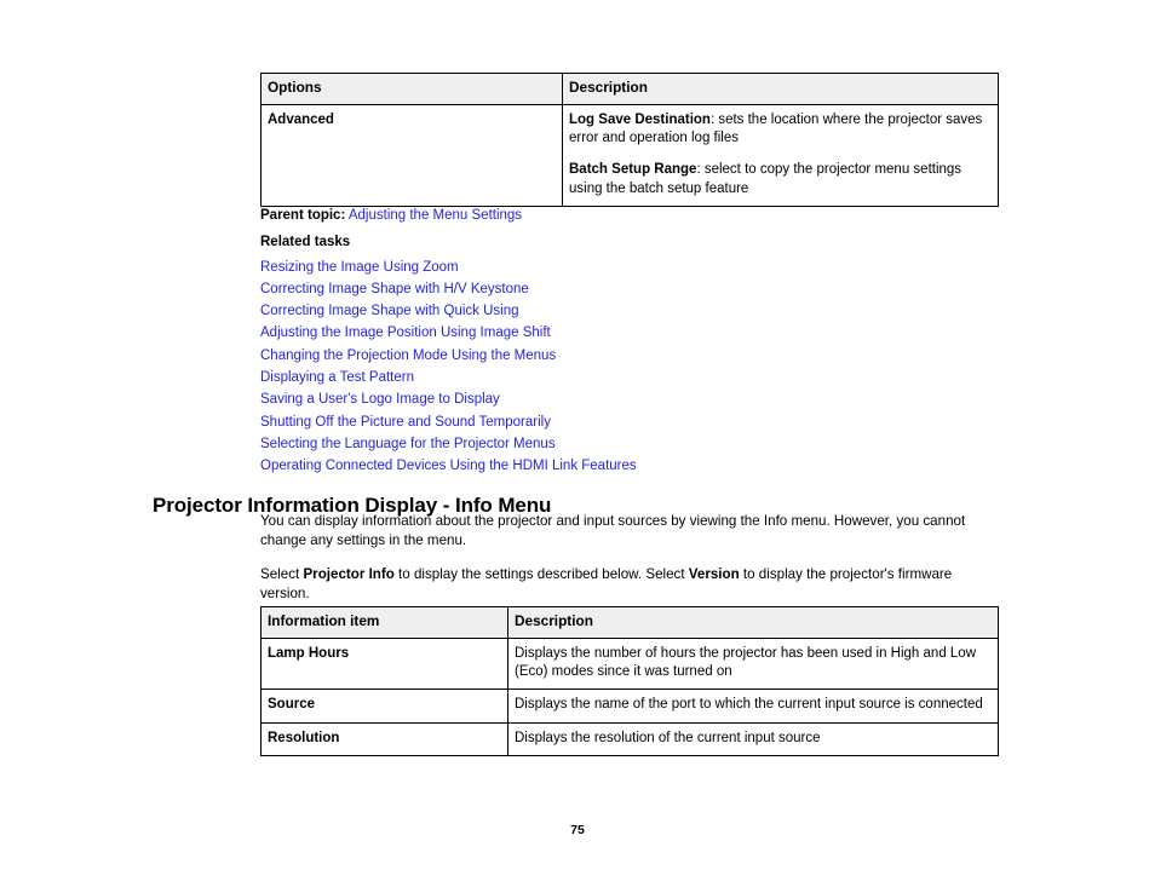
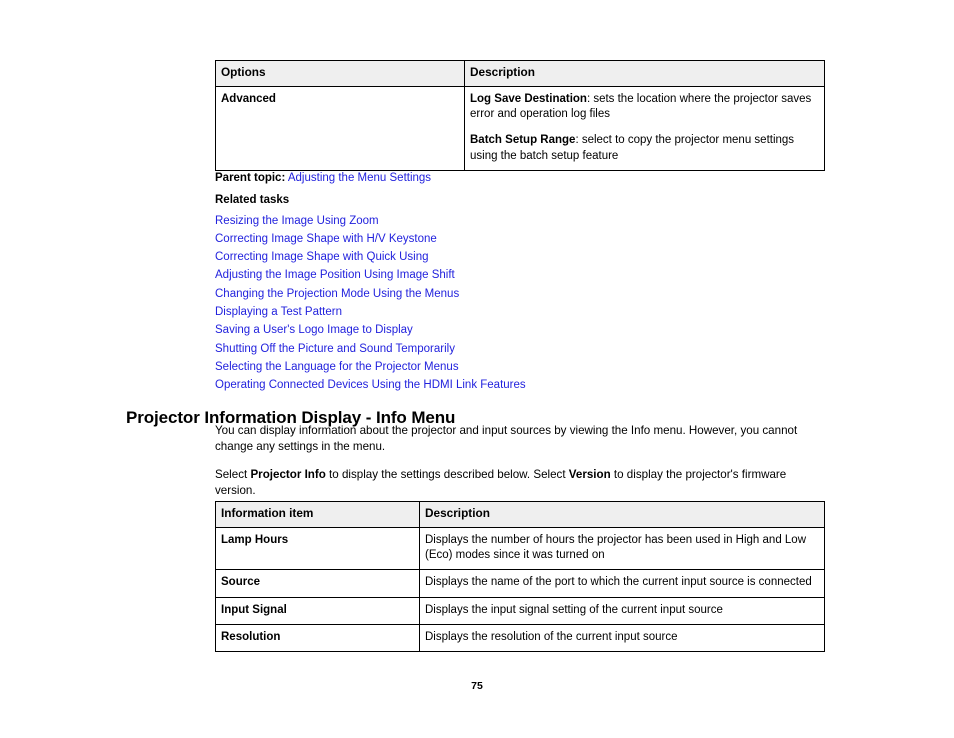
  Options	Description
  Advanced	Log Save Destination: sets the location where the projector saves error and operation log files Batch Setup Range: select to copy the projector menu settings using the batch setup feature
  Parent topic: Adjusting the Menu Settings
  Related tasks
  Resizing the Image Using Zoom
  Correcting Image Shape with H/V Keystone
  Correcting Image Shape with Quick Using
  Adjusting the Image Position Using Image Shift
  Changing the Projection Mode Using the Menus
  Displaying a Test Pattern
  Saving a User's Logo Image to Display
  Shutting Off the Picture and Sound Temporarily
  Selecting the Language for the Projector Menus
  Operating Connected Devices Using the HDMI Link Features
  Projector Information Display - Info Menu
  You can display information about the projector and input sources by viewing the Info menu. However, you cannot change any settings in the menu.
  Select Projector Info to display the settings described below. Select Version to display the projector's firmware version.
  Information item	Description
  Lamp Hours	Displays the number of hours the projector has been used in High and Low (Eco) modes since it was turned on
  Source	Displays the name of the port to which the current input source is connected
+ Input Signal	Displays the input signal setting of the current input source
  Resolution	Displays the resolution of the current input source
  75
